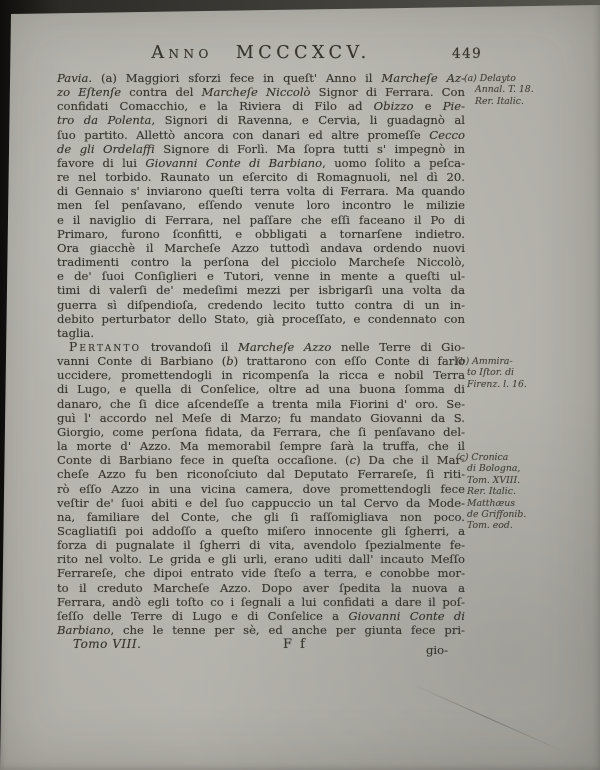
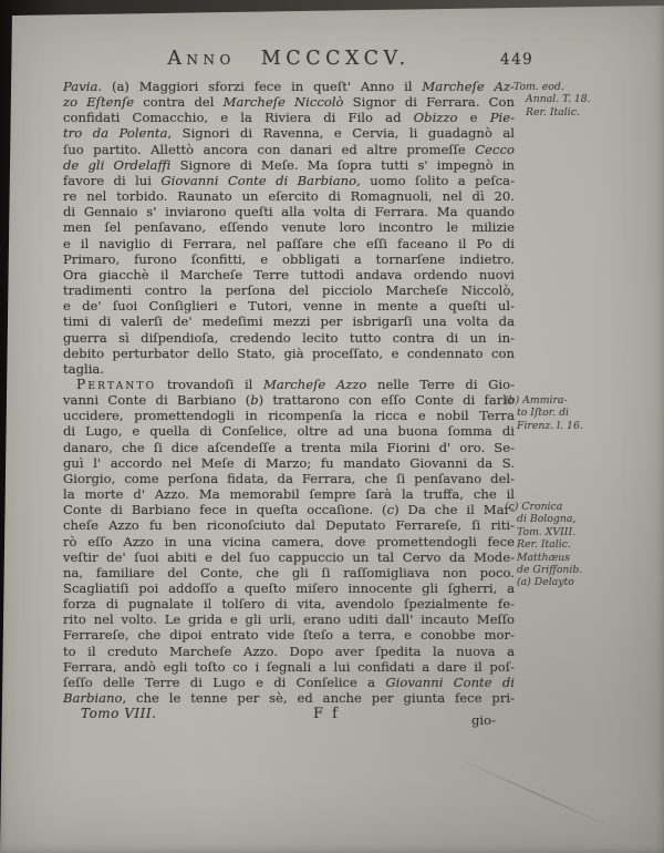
  Anno MCCCXCV.
  449
  Pavia. (a) Maggiori sforzi fece in queſt' Anno il Marcheſe Az-
  zo Eſtenſe contra del Marcheſe Niccolò Signor di Ferrara. Con
  confidati Comacchio, e la Riviera di Filo ad Obizzo e Pie-
  tro da Polenta, Signori di Ravenna, e Cervia, li guadagnò al
  ſuo partito. Allettò ancora con danari ed altre promeſſe Cecco
- de gli Ordelaffi Signore di Forlì. Ma ſopra tutti s' impegnò in
+ de gli Ordelaffi Signore di Meſe. Ma ſopra tutti s' impegnò in
  favore di lui Giovanni Conte di Barbiano, uomo ſolito a peſca-
  re nel torbido. Raunato un eſercito di Romagnuoli, nel dì 20.
- di Gennaio s' inviarono queſti terra volta di Ferrara. Ma quando
+ di Gennaio s' inviarono queſti alla volta di Ferrara. Ma quando
  men ſel penſavano, eſſendo venute loro incontro le milizie
  e il naviglio di Ferrara, nel paſſare che eſſi faceano il Po di
  Primaro, furono ſconfitti, e obbligati a tornarſene indietro.
- Ora giacchè il Marcheſe Azzo tuttodì andava ordendo nuovi
+ Ora giacchè il Marcheſe Terre tuttodì andava ordendo nuovi
  tradimenti contro la perſona del picciolo Marcheſe Niccolò,
  e de' ſuoi Conſiglieri e Tutori, venne in mente a queſti ul-
  timi di valerſi de' medeſimi mezzi per isbrigarſi una volta da
  guerra sì diſpendioſa, credendo lecito tutto contra di un in-
  debito perturbator dello Stato, già proceſſato, e condennato con
  taglia.
  Pertanto trovandoſi il Marcheſe Azzo nelle Terre di Gio-
  vanni Conte di Barbiano (b) trattarono con eſſo Conte di farlo
  uccidere, promettendogli in ricompenſa la ricca e nobil Terra
  di Lugo, e quella di Conſelice, oltre ad una buona ſomma di
  danaro, che ſi dice aſcendeſſe a trenta mila Fiorini d' oro. Se-
  guì l' accordo nel Meſe di Marzo; fu mandato Giovanni da S.
  Giorgio, come perſona fidata, da Ferrara, che ſi penſavano del-
  la morte d' Azzo. Ma memorabil ſempre ſarà la truffa, che il
  Conte di Barbiano fece in queſta occaſione. (c) Da che il Mar-
  cheſe Azzo fu ben riconoſciuto dal Deputato Ferrareſe, ſi riti-
  rò eſſo Azzo in una vicina camera, dove promettendogli fece
  veſtir de' ſuoi abiti e del ſuo cappuccio un tal Cervo da Mode-
  na, familiare del Conte, che gli ſi raſſomigliava non poco.
  Scagliatiſi poi addoſſo a queſto miſero innocente gli ſgherri, a
- forza di pugnalate il ſgherri di vita, avendolo ſpezialmente fe-
+ forza di pugnalate il tolſero di vita, avendolo ſpezialmente fe-
  rito nel volto. Le grida e gli urli, erano uditi dall' incauto Meſſo
  Ferrareſe, che dipoi entrato vide ſteſo a terra, e conobbe mor-
  to il creduto Marcheſe Azzo. Dopo aver ſpedita la nuova a
  Ferrara, andò egli toſto co i ſegnali a lui confidati a dare il poſ-
  ſeſſo delle Terre di Lugo e di Conſelice a Giovanni Conte di
  Barbiano, che le tenne per sè, ed anche per giunta fece pri-
- (a) Delayto
+ Tom. eod.
  Annal. T. 18.
  Rer. Italic.
  (b) Ammira-
  to Iſtor. di
  Firenz. l. 16.
  (c) Cronica
  di Bologna,
  Tom. XVIII.
  Rer. Italic.
  Matthæus
  de Griffonib.
- Tom. eod.
+ (a) Delayto
  Tomo VIII.
  F f
  gio-
